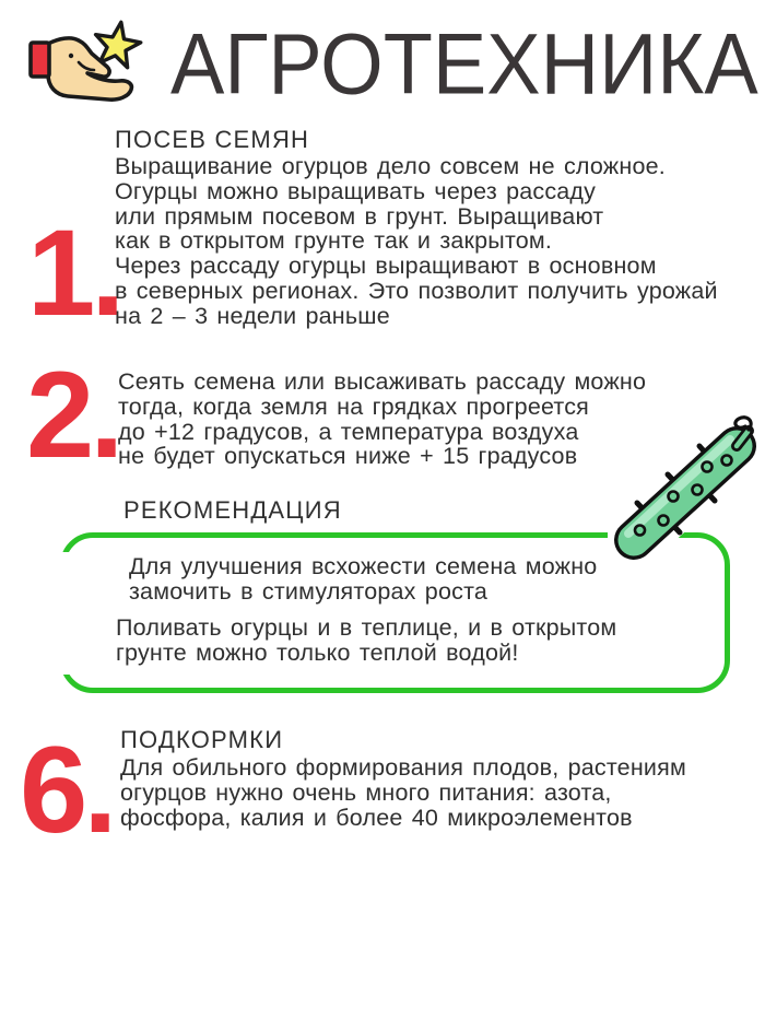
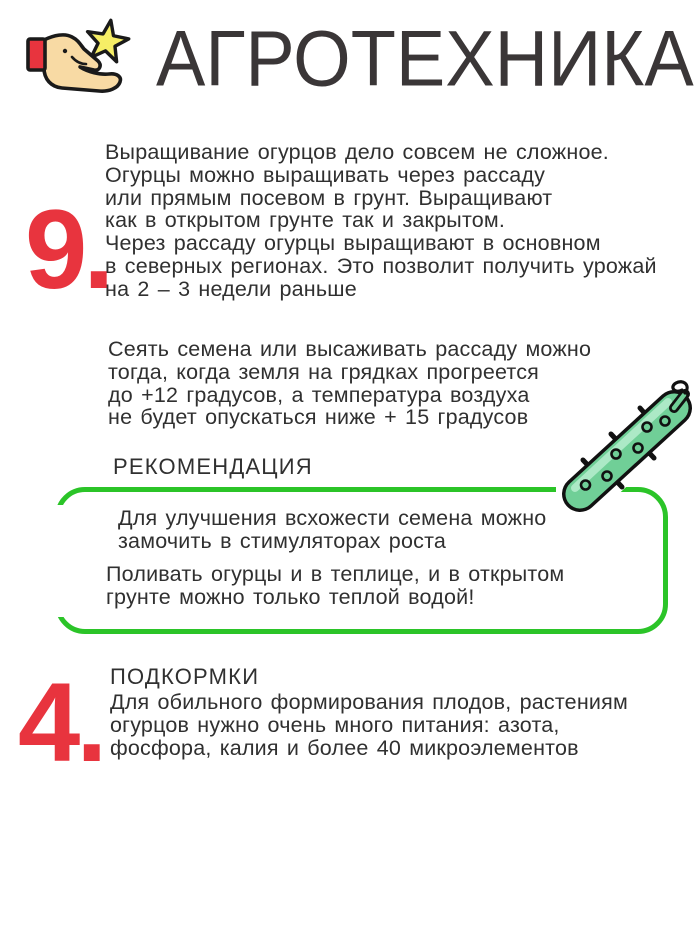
  АГРОТЕХНИКА
- ПОСЕВ СЕМЯН
  Выращивание огурцов дело совсем не сложное.
  Огурцы можно выращивать через рассаду
  или прямым посевом в грунт. Выращивают
  как в открытом грунте так и закрытом.
  Через рассаду огурцы выращивают в основном
  в северных регионах. Это позволит получить урожай
  на 2 – 3 недели раньше
- 1.
+ 9.
  Сеять семена или высаживать рассаду можно
  тогда, когда земля на грядках прогреется
  до +12 градусов, а температура воздуха
  не будет опускаться ниже + 15 градусов
- 2.
  РЕКОМЕНДАЦИЯ
  Для улучшения всхожести семена можно
  замочить в стимуляторах роста
  Поливать огурцы и в теплице, и в открытом
  грунте можно только теплой водой!
  ПОДКОРМКИ
  Для обильного формирования плодов, растениям
  огурцов нужно очень много питания: азота,
  фосфора, калия и более 40 микроэлементов
- 6.
+ 4.
